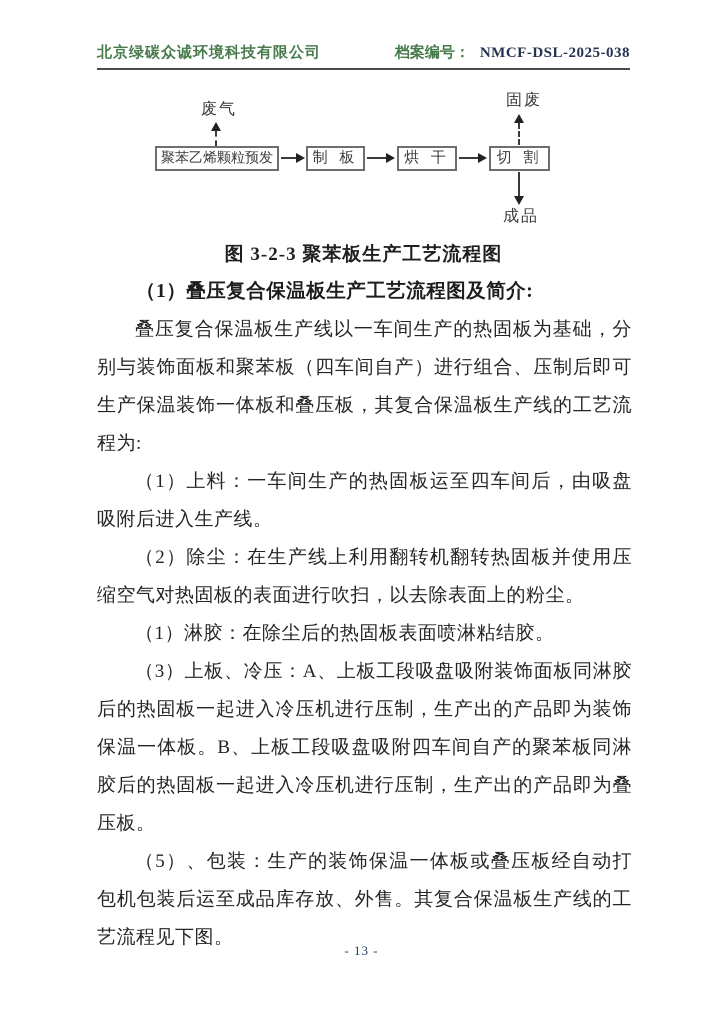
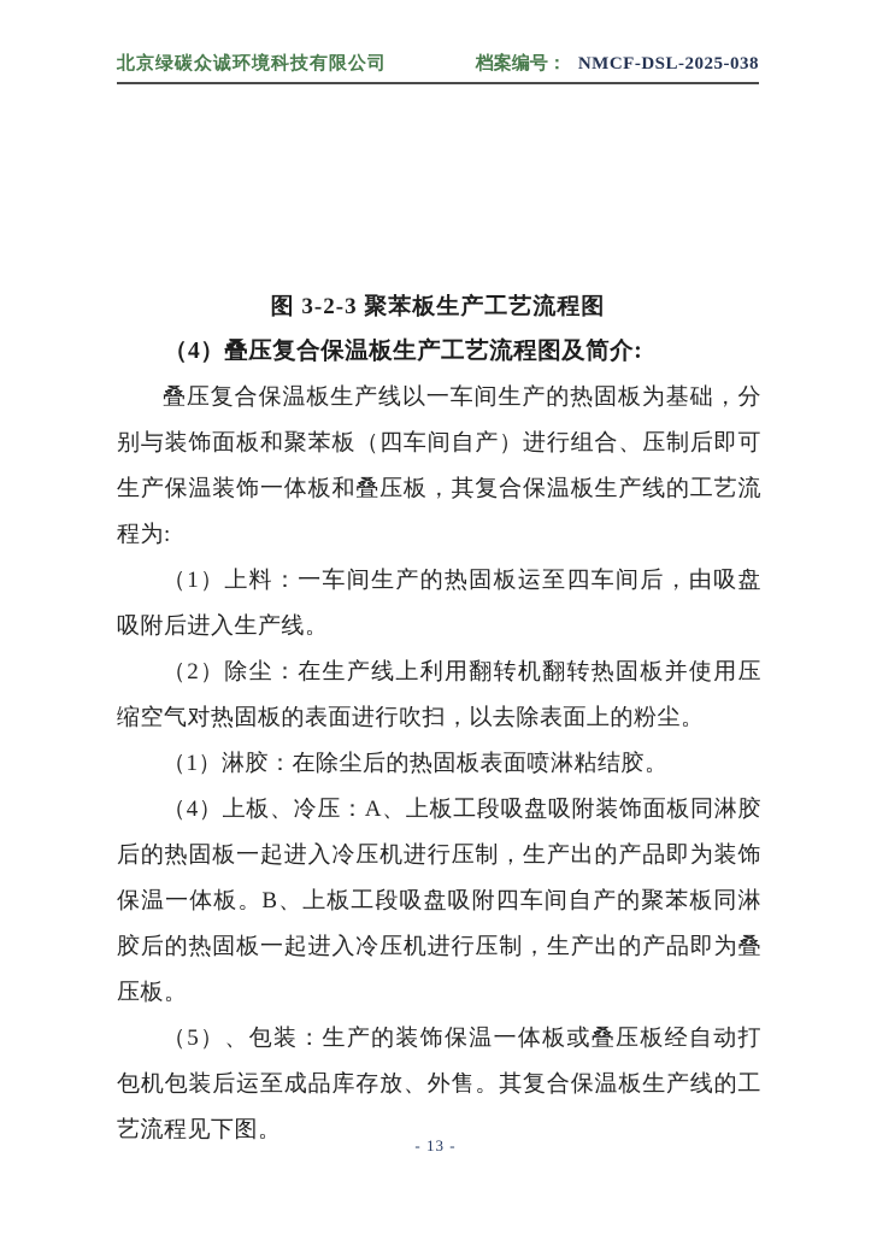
  北京绿碳众诚环境科技有限公司
  档案编号： NMCF-DSL-2025-038
- 废气
- 聚苯乙烯颗粒预发
- 制 板
- 烘 干
- 切 割
- 固废
- 成品
  图 3-2-3 聚苯板生产工艺流程图
- （1）叠压复合保温板生产工艺流程图及简介:
+ （4）叠压复合保温板生产工艺流程图及简介:
  叠压复合保温板生产线以一车间生产的热固板为基础，分别与装饰面板和聚苯板（四车间自产）进行组合、压制后即可生产保温装饰一体板和叠压板，其复合保温板生产线的工艺流程为:
  （1）上料：一车间生产的热固板运至四车间后，由吸盘吸附后进入生产线。
  （2）除尘：在生产线上利用翻转机翻转热固板并使用压缩空气对热固板的表面进行吹扫，以去除表面上的粉尘。
  （1）淋胶：在除尘后的热固板表面喷淋粘结胶。
- （3）上板、冷压：A、上板工段吸盘吸附装饰面板同淋胶后的热固板一起进入冷压机进行压制，生产出的产品即为装饰保温一体板。B、上板工段吸盘吸附四车间自产的聚苯板同淋胶后的热固板一起进入冷压机进行压制，生产出的产品即为叠压板。
+ （4）上板、冷压：A、上板工段吸盘吸附装饰面板同淋胶后的热固板一起进入冷压机进行压制，生产出的产品即为装饰保温一体板。B、上板工段吸盘吸附四车间自产的聚苯板同淋胶后的热固板一起进入冷压机进行压制，生产出的产品即为叠压板。
  （5）、包装：生产的装饰保温一体板或叠压板经自动打包机包装后运至成品库存放、外售。其复合保温板生产线的工艺流程见下图。
  - 13 -
